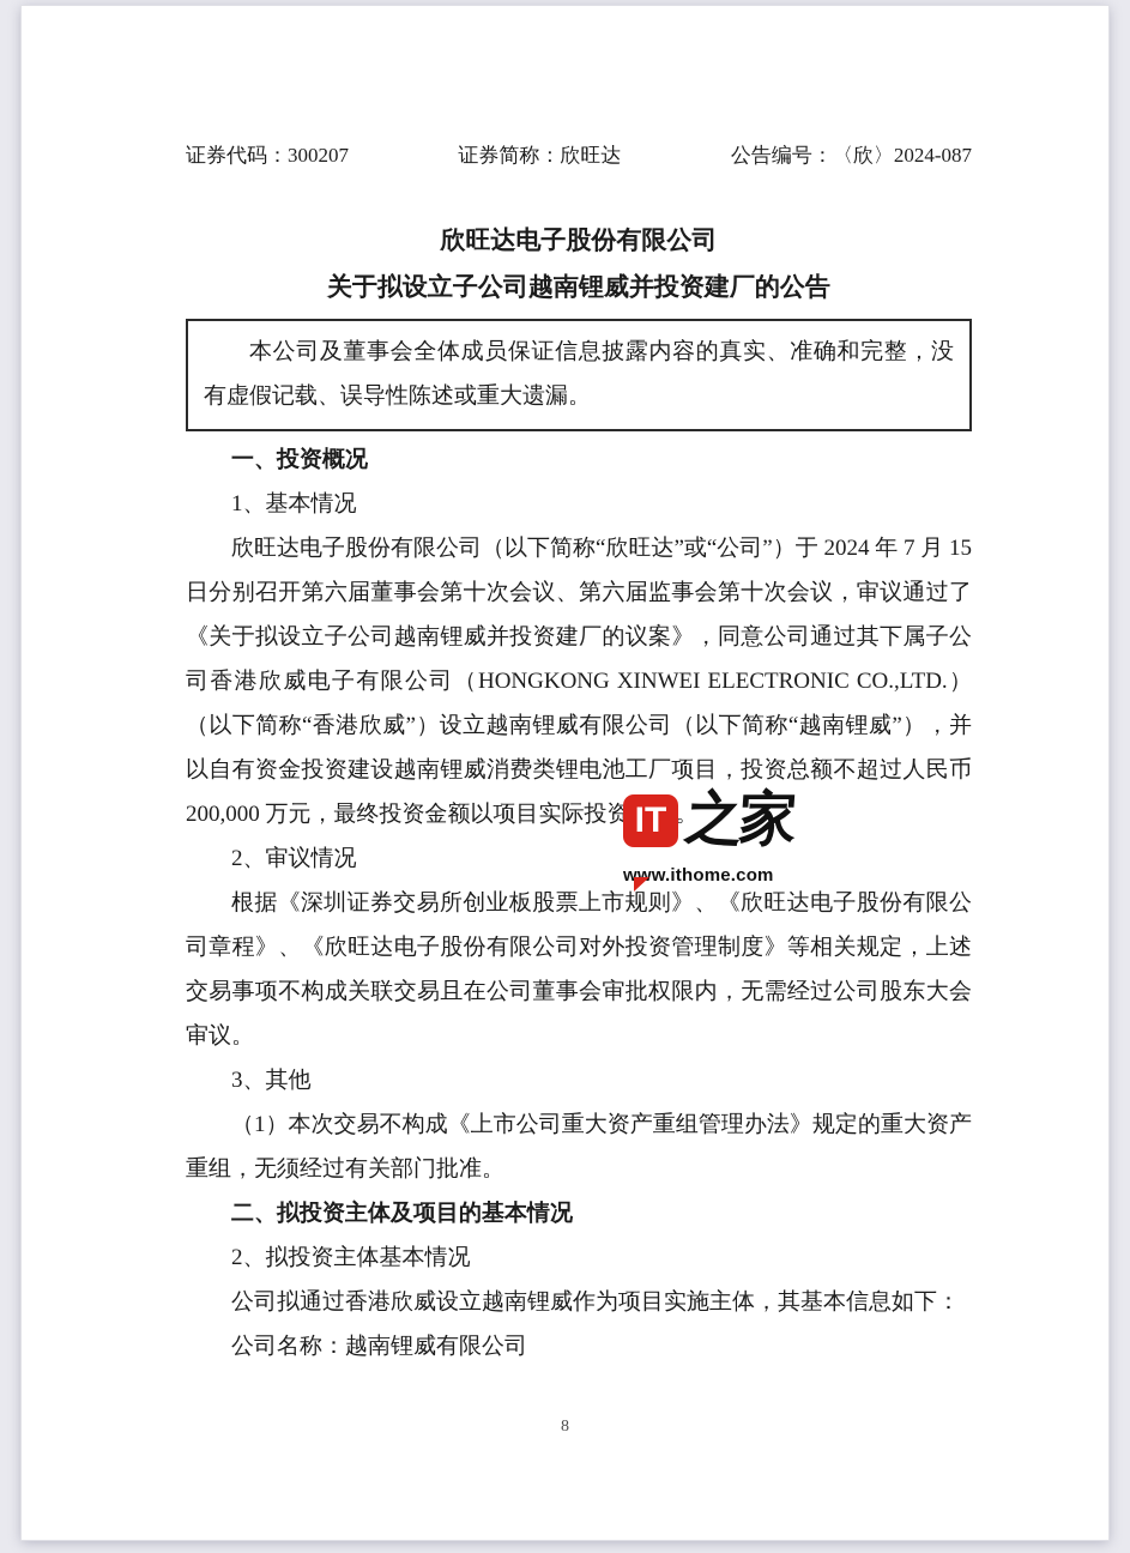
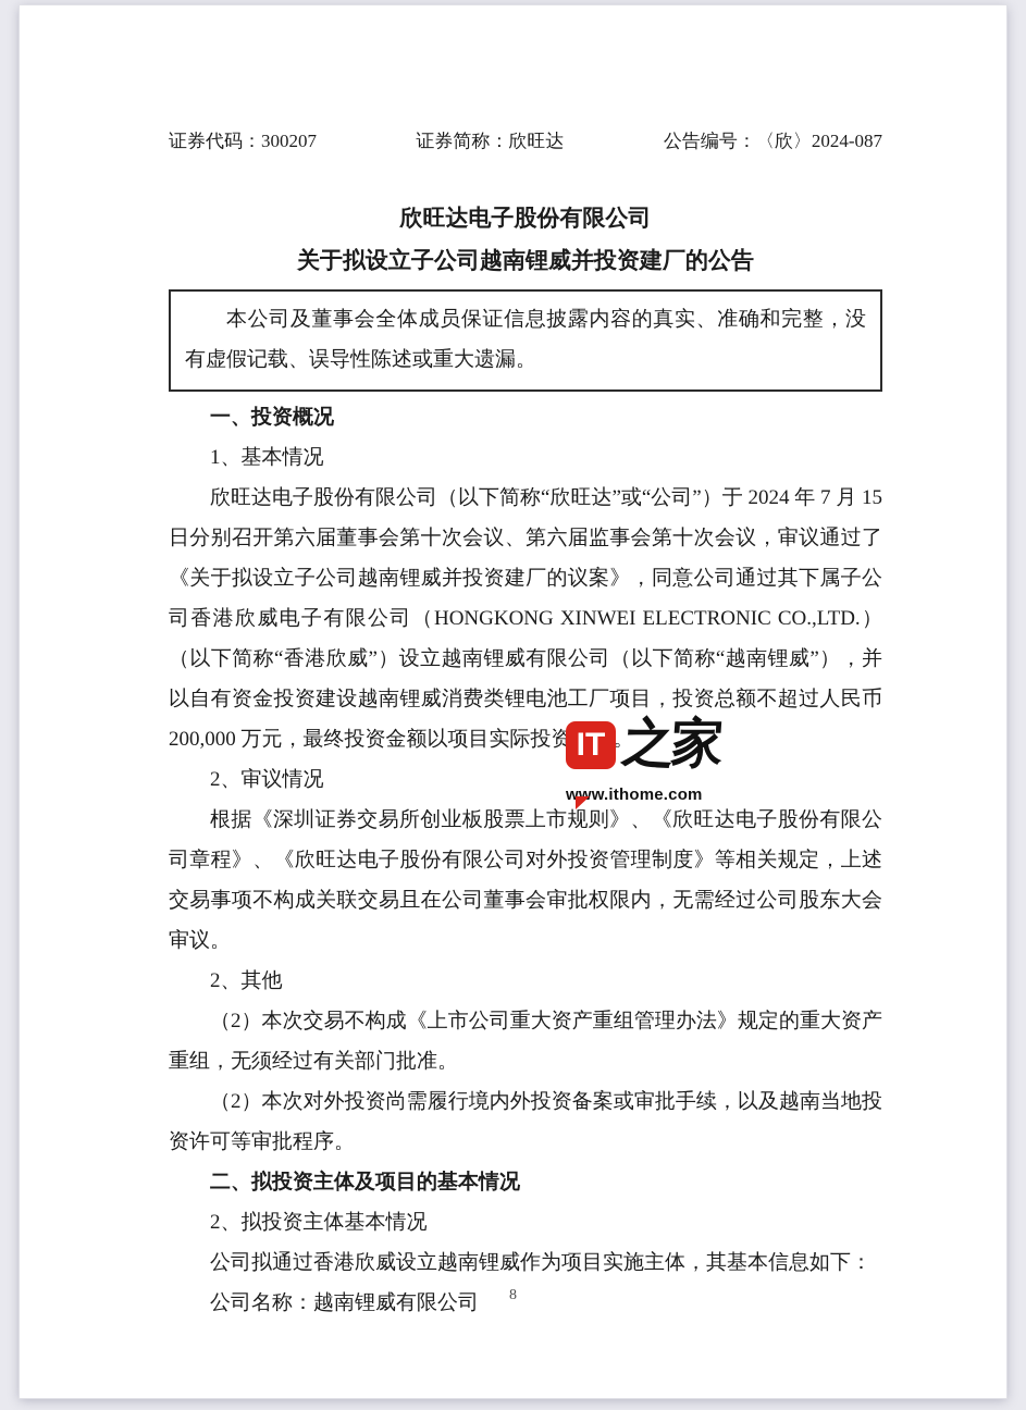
  证券代码：300207
  证券简称：欣旺达
  公告编号：〈欣〉2024-087
  欣旺达电子股份有限公司
  关于拟设立子公司越南锂威并投资建厂的公告
  本公司及董事会全体成员保证信息披露内容的真实、准确和完整，没有虚假记载、误导性陈述或重大遗漏。
  一、投资概况
  1、基本情况
  欣旺达电子股份有限公司（以下简称“欣旺达”或“公司”）于 2024 年 7 月 15 日分别召开第六届董事会第十次会议、第六届监事会第十次会议，审议通过了《关于拟设立子公司越南锂威并投资建厂的议案》，同意公司通过其下属子公司香港欣威电子有限公司（HONGKONG XINWEI ELECTRONIC CO.,LTD.）（以下简称“香港欣威”）设立越南锂威有限公司（以下简称“越南锂威”），并以自有资金投资建设越南锂威消费类锂电池工厂项目，投资总额不超过人民币 200,000 万元，最终投资金额以项目实际投资。
  2、审议情况
  根据《深圳证券交易所创业板股票上市规则》、《欣旺达电子股份有限公司章程》、《欣旺达电子股份有限公司对外投资管理制度》等相关规定，上述交易事项不构成关联交易且在公司董事会审批权限内，无需经过公司股东大会审议。
- 3、其他
+ 2、其他
- （1）本次交易不构成《上市公司重大资产重组管理办法》规定的重大资产重组，无须经过有关部门批准。
+ （2）本次交易不构成《上市公司重大资产重组管理办法》规定的重大资产重组，无须经过有关部门批准。
+ （2）本次对外投资尚需履行境内外投资备案或审批手续，以及越南当地投资许可等审批程序。
  二、拟投资主体及项目的基本情况
  2、拟投资主体基本情况
  公司拟通过香港欣威设立越南锂威作为项目实施主体，其基本信息如下：
  公司名称：越南锂威有限公司
  8
  IT
  www.ithome.com
